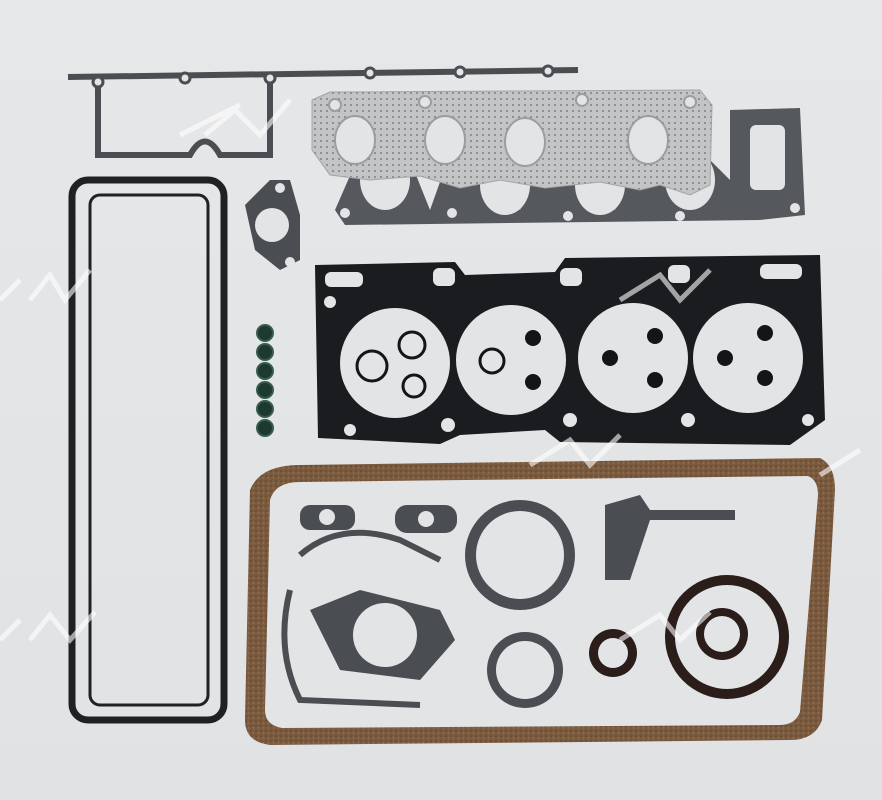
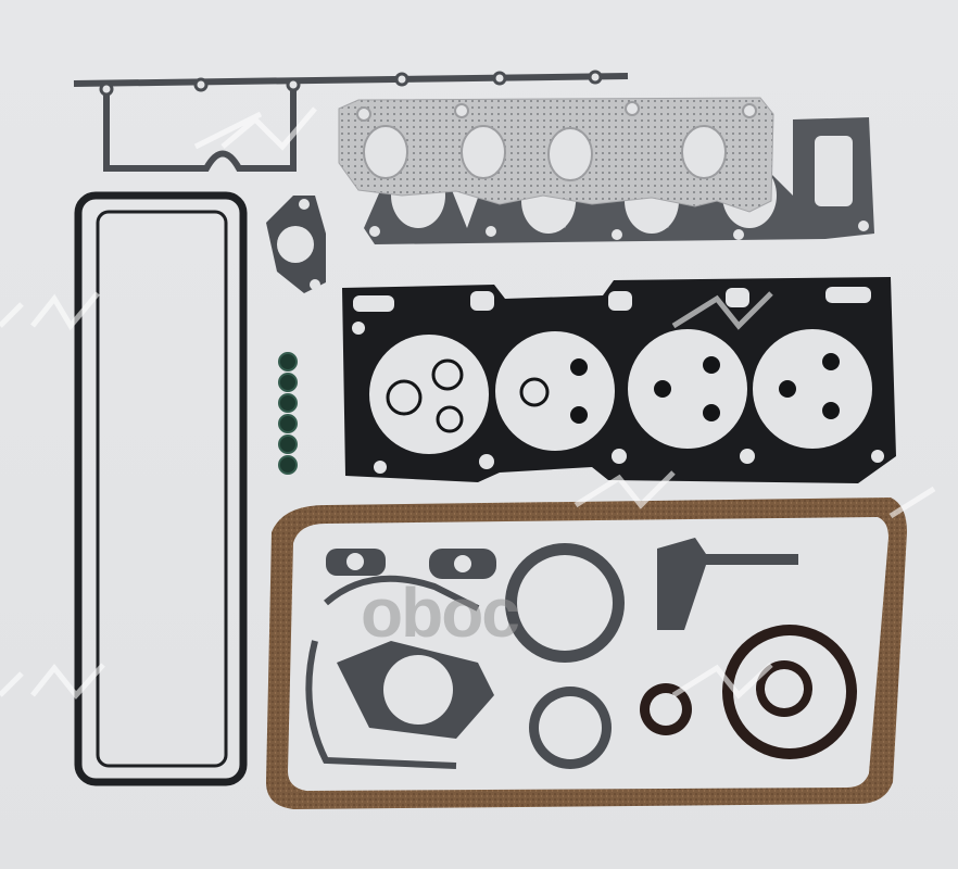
+ oboc
